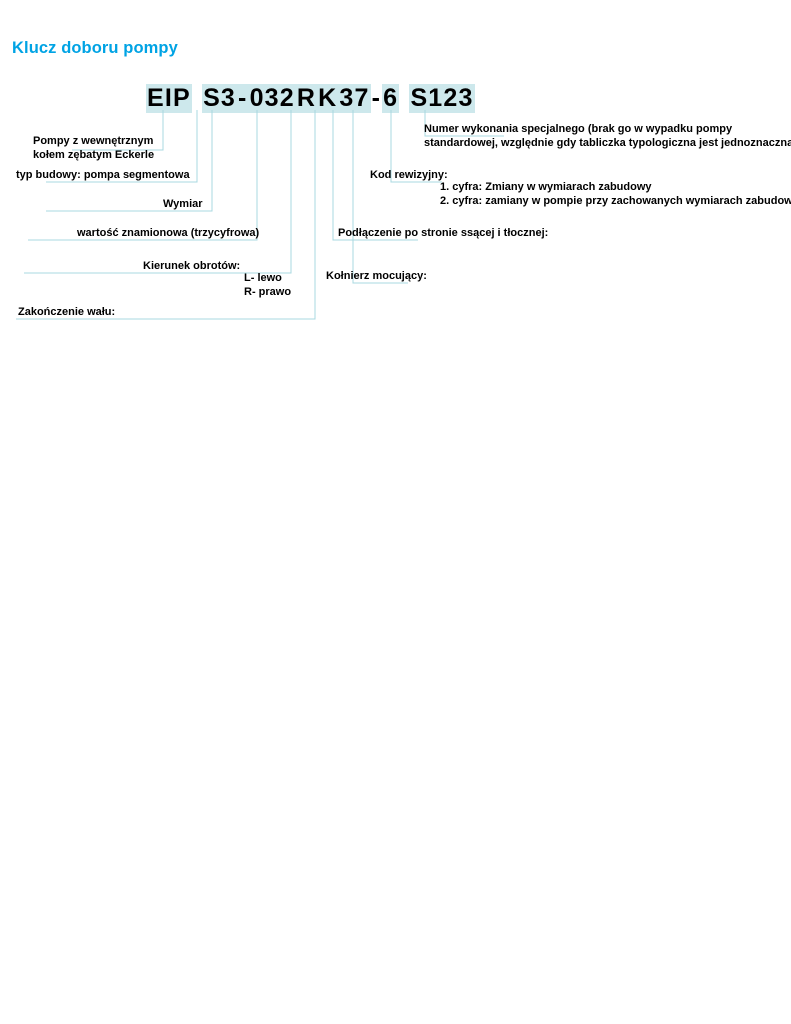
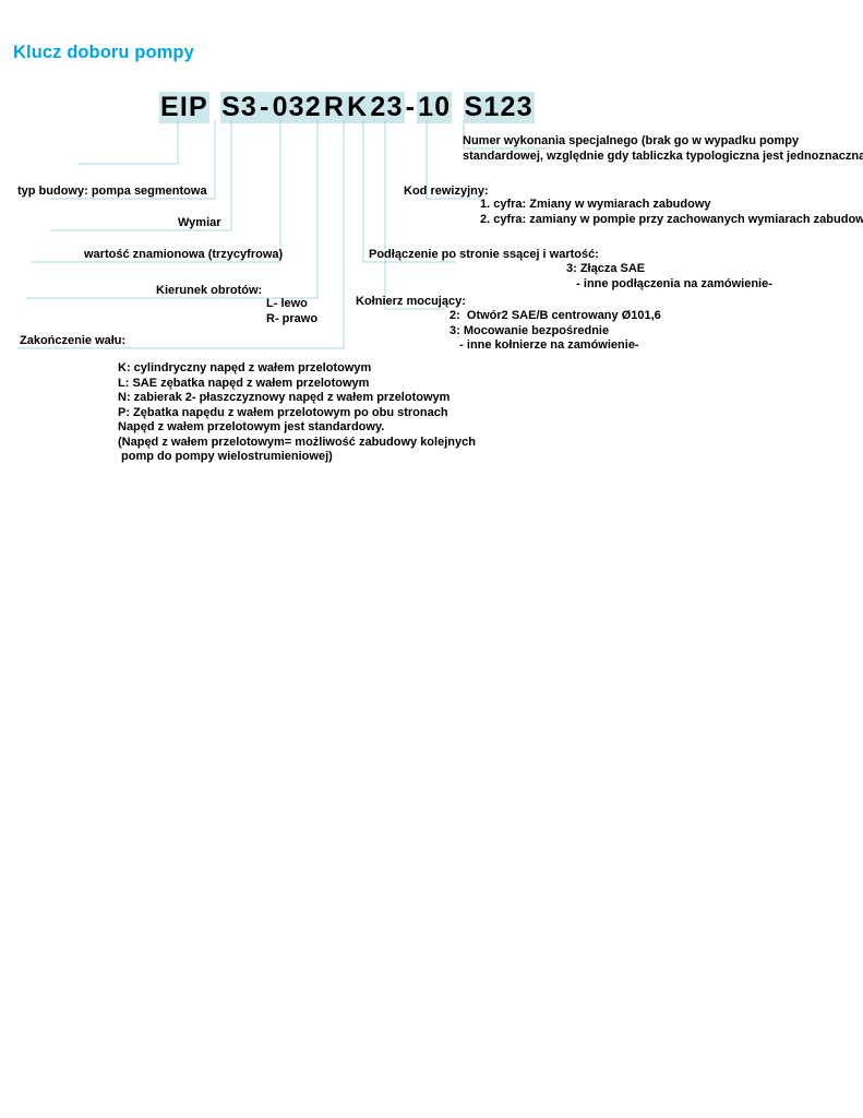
  Klucz doboru pompy
  EIP
  S3
  -
  032
  R
  K
- 37
+ 23
  -
- 6
+ 10
  S123
- Pompy z wewnętrznym
- kołem zębatym Eckerle
  typ budowy: pompa segmentowa
  Wymiar
  wartość znamionowa (trzycyfrowa)
  Kierunek obrotów:
  L- lewo
  R- prawo
  Zakończenie wału:
+ K: cylindryczny napęd z wałem przelotowym
+ L: SAE zębatka napęd z wałem przelotowym
+ N: zabierak 2- płaszczyznowy napęd z wałem przelotowym
+ P: Zębatka napędu z wałem przelotowym po obu stronach
+ Napęd z wałem przelotowym jest standardowy.
+ (Napęd z wałem przelotowym= możliwość zabudowy kolejnych
+ pomp do pompy wielostrumieniowej)
  Numer wykonania specjalnego (brak go w wypadku pompy
  standardowej, względnie gdy tabliczka typologiczna jest jednoznaczna
  Kod rewizyjny:
  1. cyfra: Zmiany w wymiarach zabudowy
  2. cyfra: zamiany w pompie przy zachowanych wymiarach zabudow
- Podłączenie po stronie ssącej i tłocznej:
+ Podłączenie po stronie ssącej i wartość:
+ 3: Złącza SAE
+ - inne podłączenia na zamówienie-
  Kołnierz mocujący:
+ 2: Otwór2 SAE/B centrowany Ø101,6
+ 3: Mocowanie bezpośrednie
+ - inne kołnierze na zamówienie-
